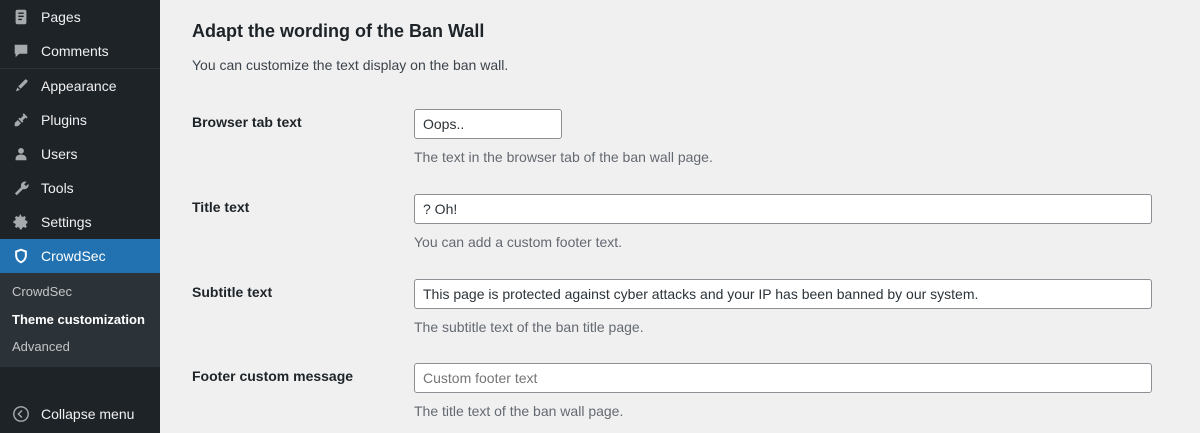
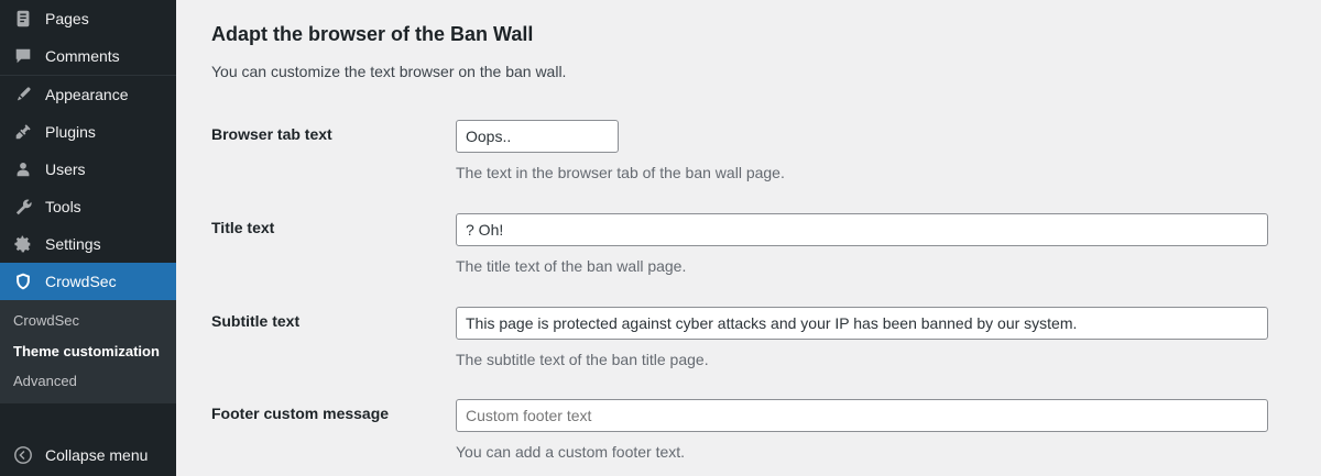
  Pages
  Comments
  Appearance
  Plugins
  Users
  Tools
  Settings
  CrowdSec
  CrowdSec
  Theme customization
  Advanced
  Collapse menu
- Adapt the wording of the Ban Wall
+ Adapt the browser of the Ban Wall
- You can customize the text display on the ban wall.
+ You can customize the text browser on the ban wall.
  Browser tab text	Oops.. The text in the browser tab of the ban wall page.
- Title text	? Oh! You can add a custom footer text.
+ Title text	? Oh! The title text of the ban wall page.
  Subtitle text	This page is protected against cyber attacks and your IP has been banned by our system. The subtitle text of the ban title page.
- Footer custom message	Custom footer text The title text of the ban wall page.
+ Footer custom message	Custom footer text You can add a custom footer text.
